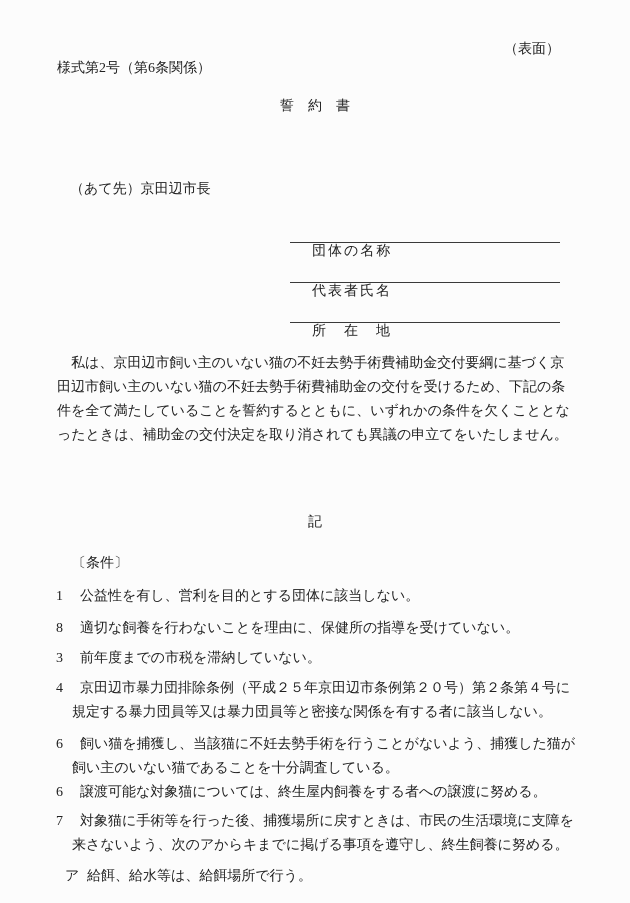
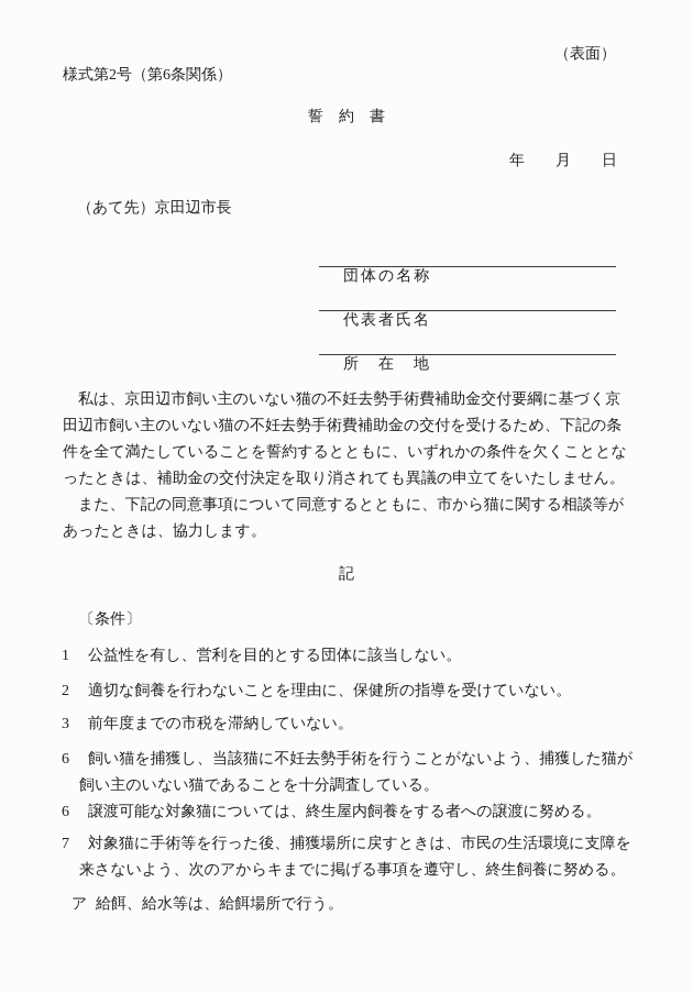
  （表面）
  様式第2号（第6条関係）
  誓 約 書
+ 年 月 日
  （あて先）京田辺市長
  団体の名称
  代表者氏名
  所 在 地
  私は、京田辺市飼い主のいない猫の不妊去勢手術費補助金交付要綱に基づく京田辺市飼い主のいない猫の不妊去勢手術費補助金の交付を受けるため、下記の条件を全て満たしていることを誓約するとともに、いずれかの条件を欠くこととなったときは、補助金の交付決定を取り消されても異議の申立てをいたしません。
+ また、下記の同意事項について同意するとともに、市から猫に関する相談等があったときは、協力します。
  記
  〔条件〕
  1 公益性を有し、営利を目的とする団体に該当しない。
- 8 適切な飼養を行わないことを理由に、保健所の指導を受けていない。
+ 2 適切な飼養を行わないことを理由に、保健所の指導を受けていない。
  3 前年度までの市税を滞納していない。
- 4 京田辺市暴力団排除条例（平成２５年京田辺市条例第２０号）第２条第４号に規定する暴力団員等又は暴力団員等と密接な関係を有する者に該当しない。
  6 飼い猫を捕獲し、当該猫に不妊去勢手術を行うことがないよう、捕獲した猫が飼い主のいない猫であることを十分調査している。
  6 譲渡可能な対象猫については、終生屋内飼養をする者への譲渡に努める。
  7 対象猫に手術等を行った後、捕獲場所に戻すときは、市民の生活環境に支障を来さないよう、次のアからキまでに掲げる事項を遵守し、終生飼養に努める。
  ア 給餌、給水等は、給餌場所で行う。
